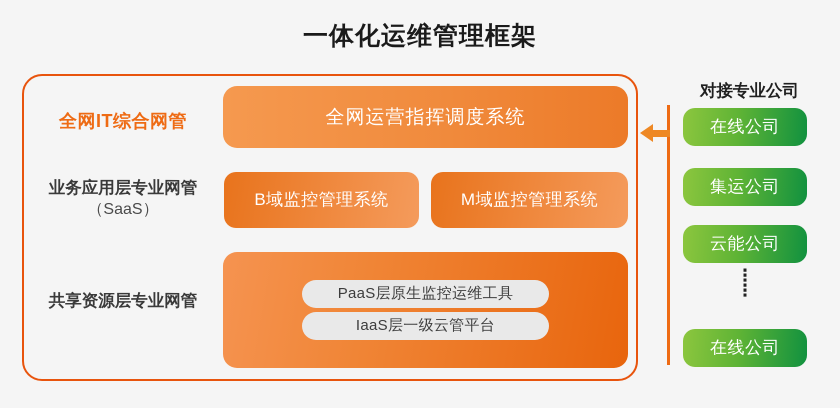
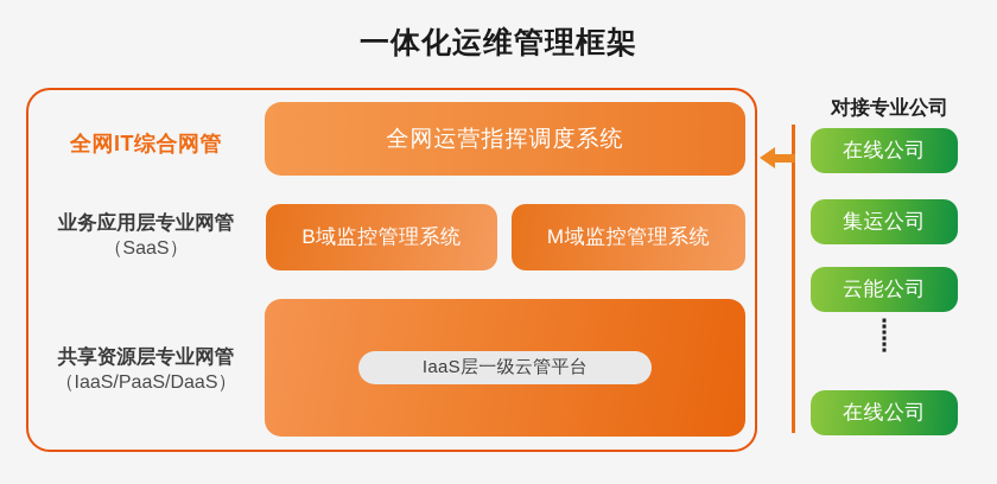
  一体化运维管理框架
  全网IT综合网管
  业务应用层专业网管
  （SaaS）
  共享资源层专业网管
+ （IaaS/PaaS/DaaS）
  全网运营指挥调度系统
  B域监控管理系统
  M域监控管理系统
- PaaS层原生监控运维工具
  IaaS层一级云管平台
  对接专业公司
  在线公司
  集运公司
  云能公司
  ⋮
  ⋮
  在线公司
